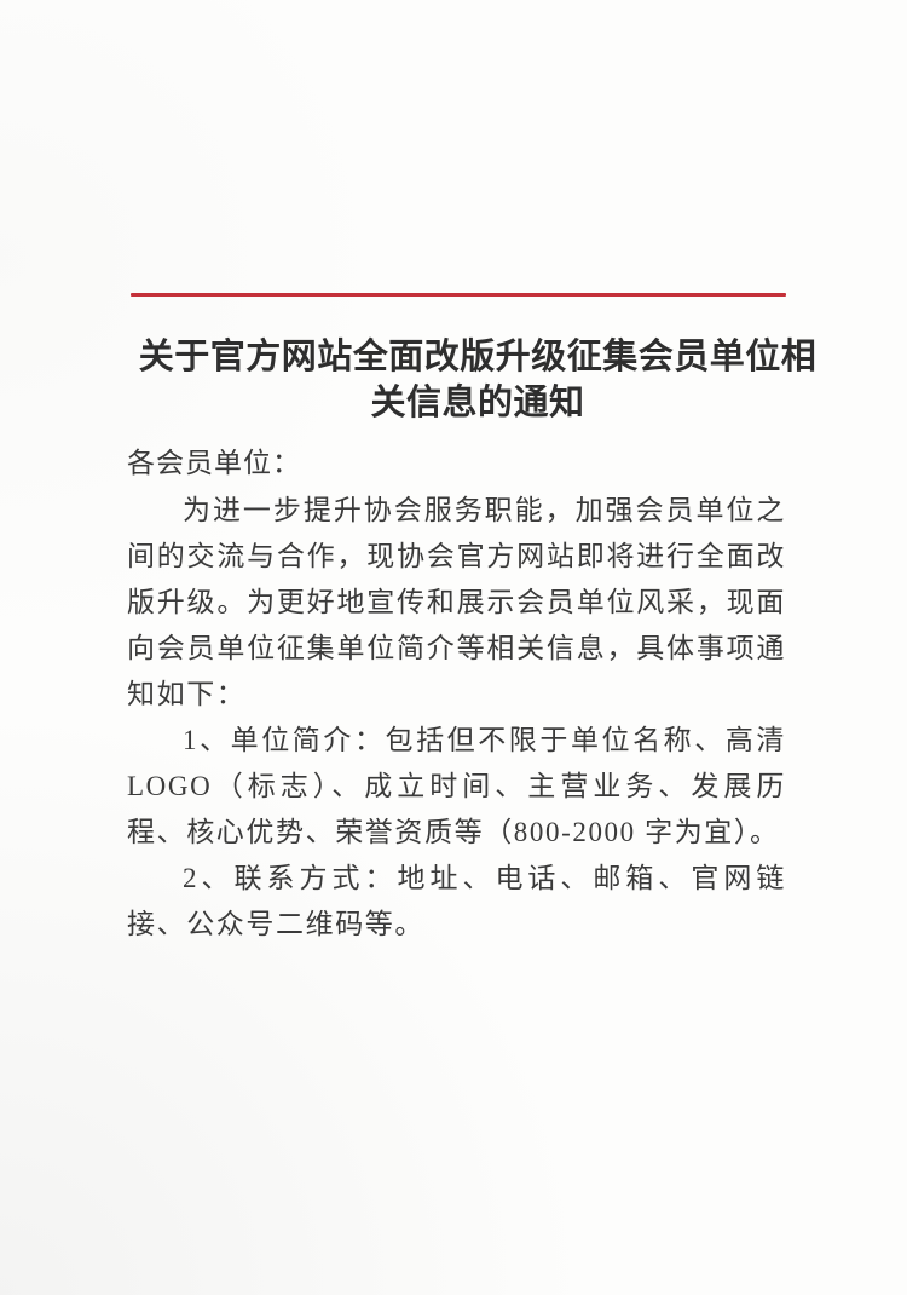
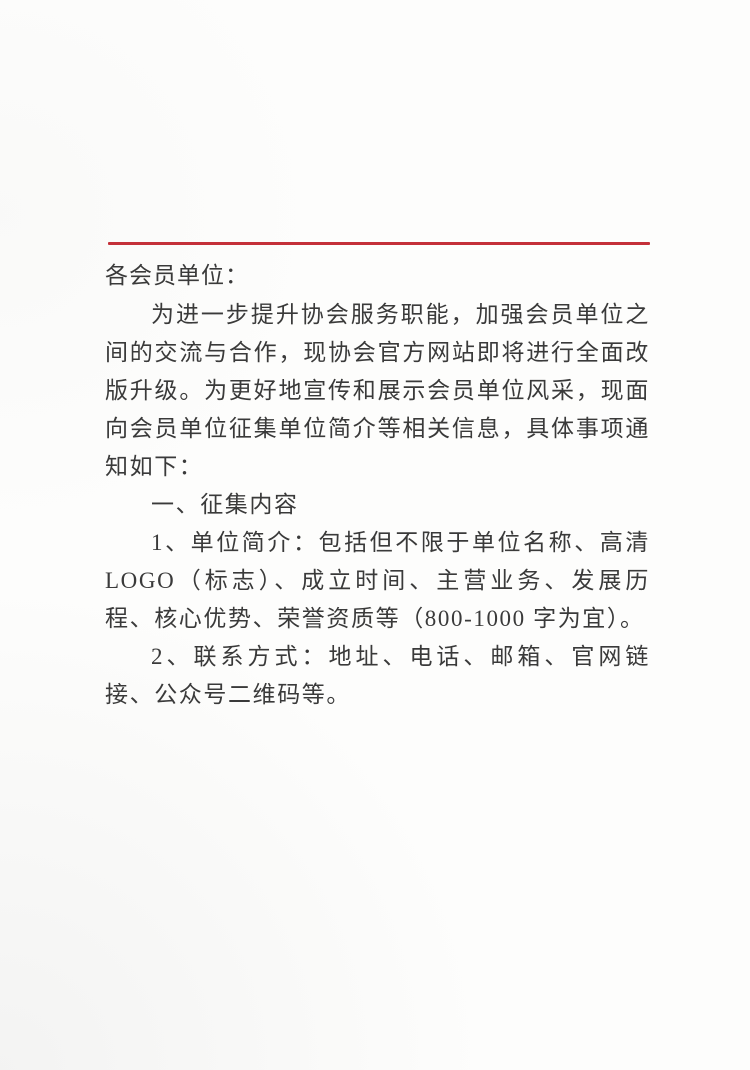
- 关于官方网站全面改版升级征集会员单位相关信息的通知
  各会员单位：
  为进一步提升协会服务职能，加强会员单位之间的交流与合作，现协会官方网站即将进行全面改版升级。为更好地宣传和展示会员单位风采，现面向会员单位征集单位简介等相关信息，具体事项通知如下：
+ 一、征集内容
- 1、单位简介：包括但不限于单位名称、高清 LOGO（标志）、成立时间、主营业务、发展历程、核心优势、荣誉资质等（800-2000 字为宜）。
+ 1、单位简介：包括但不限于单位名称、高清 LOGO（标志）、成立时间、主营业务、发展历程、核心优势、荣誉资质等（800-1000 字为宜）。
  2、联系方式：地址、电话、邮箱、官网链接、公众号二维码等。
